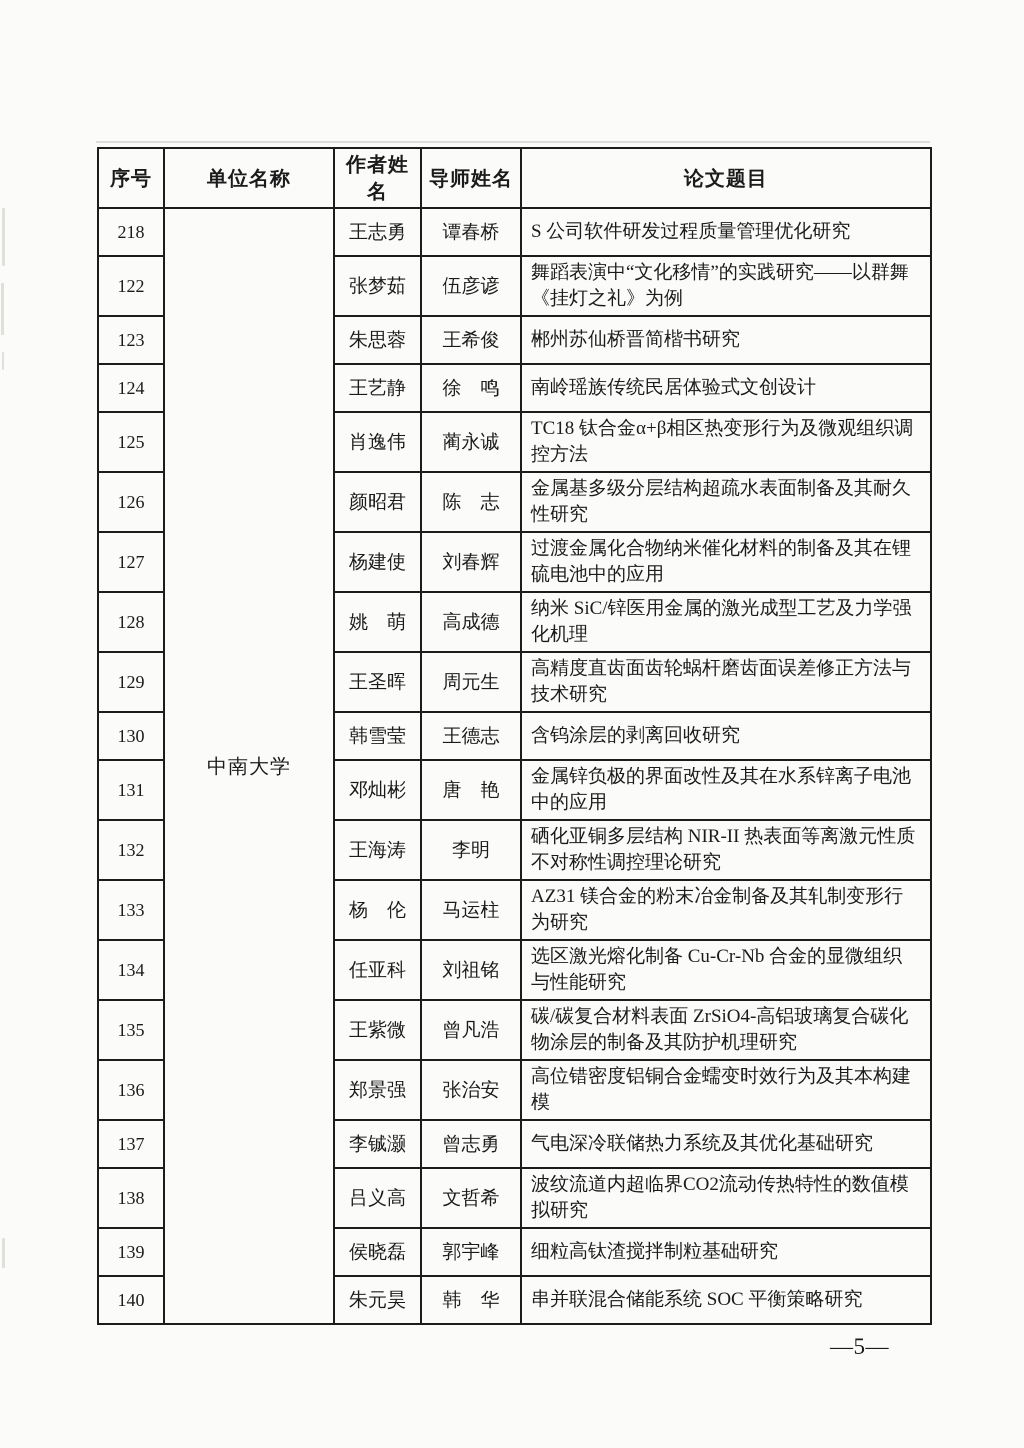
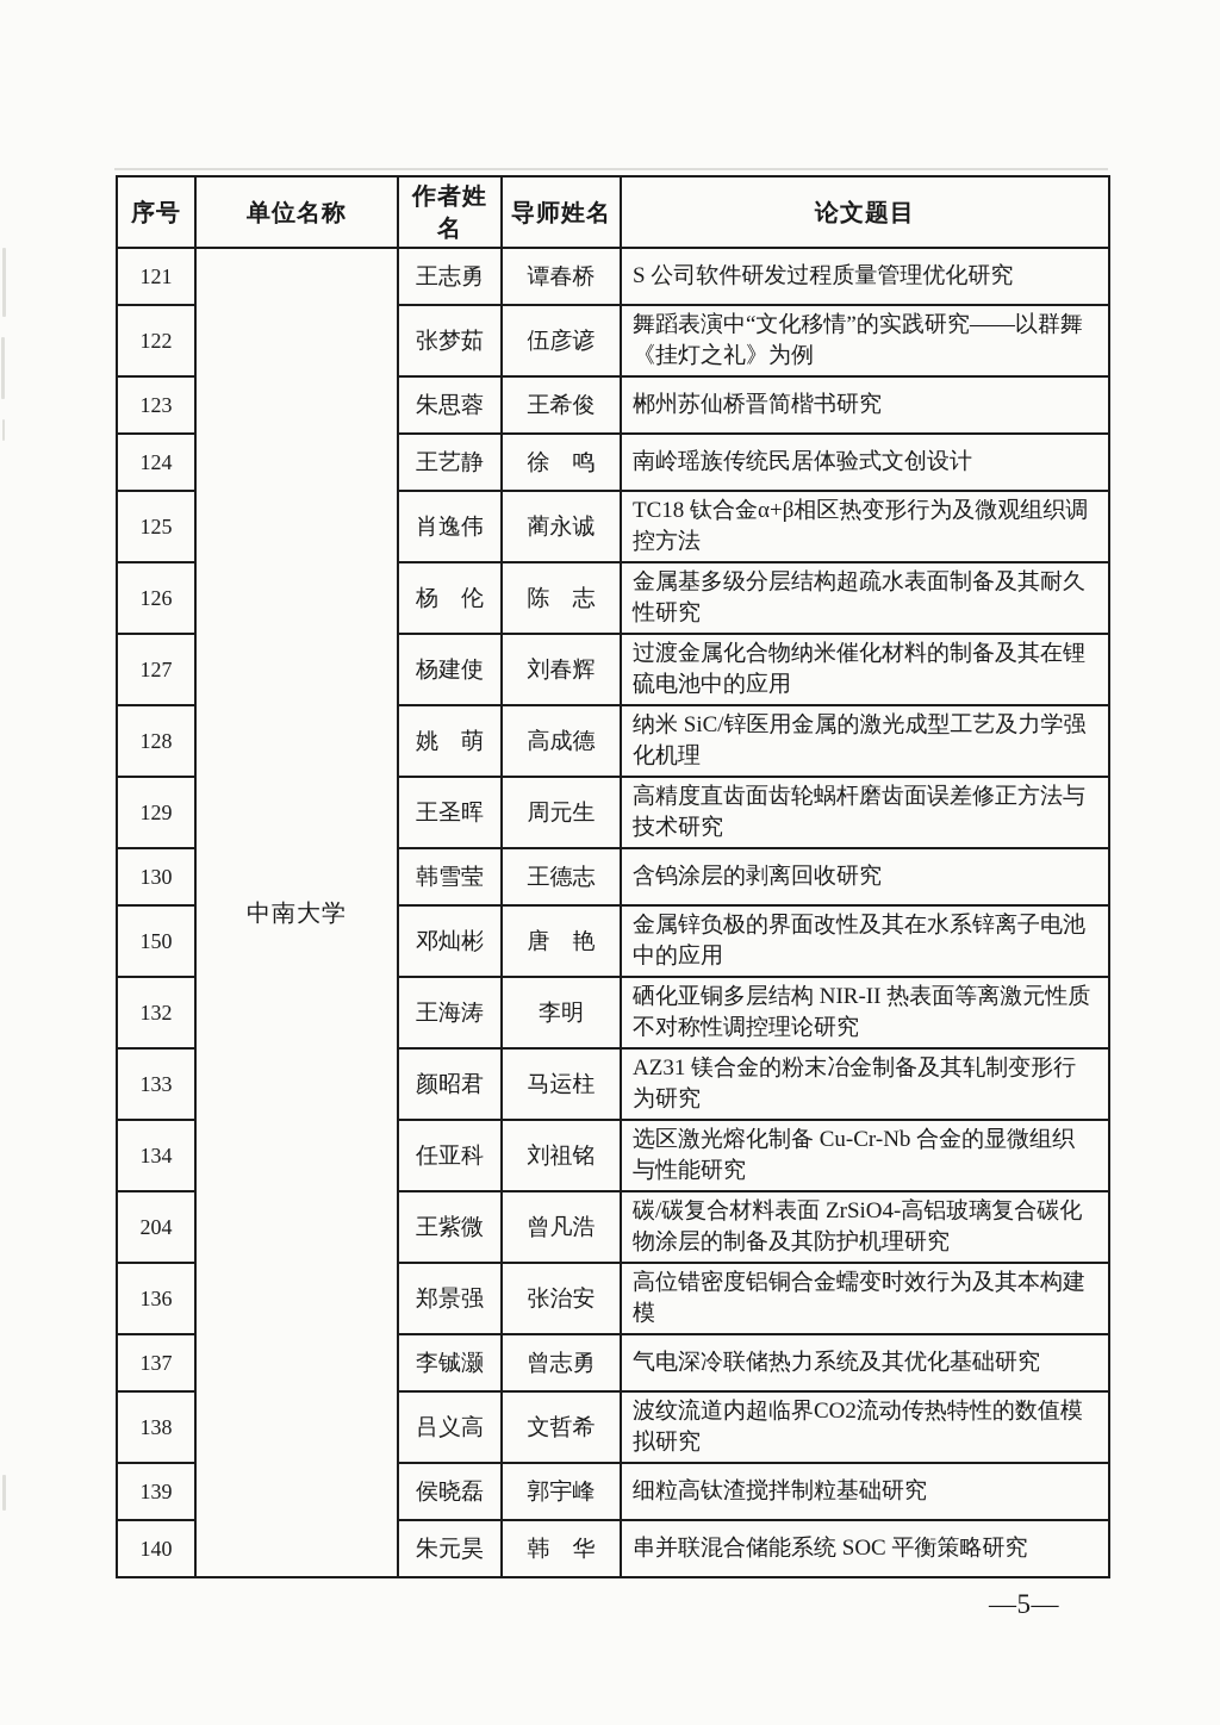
  序号	单位名称	作者姓名	导师姓名	论文题目
- 218	中南大学	王志勇	谭春桥	S 公司软件研发过程质量管理优化研究
+ 121	中南大学	王志勇	谭春桥	S 公司软件研发过程质量管理优化研究
  122	张梦茹	伍彦谚	舞蹈表演中“文化移情”的实践研究——以群舞《挂灯之礼》为例
  123	朱思蓉	王希俊	郴州苏仙桥晋简楷书研究
  124	王艺静	徐 鸣	南岭瑶族传统民居体验式文创设计
  125	肖逸伟	蔺永诚	TC18 钛合金α+β相区热变形行为及微观组织调控方法
- 126	颜昭君	陈 志	金属基多级分层结构超疏水表面制备及其耐久性研究
+ 126	杨 伦	陈 志	金属基多级分层结构超疏水表面制备及其耐久性研究
  127	杨建使	刘春辉	过渡金属化合物纳米催化材料的制备及其在锂硫电池中的应用
  128	姚 萌	高成德	纳米 SiC/锌医用金属的激光成型工艺及力学强化机理
  129	王圣晖	周元生	高精度直齿面齿轮蜗杆磨齿面误差修正方法与技术研究
  130	韩雪莹	王德志	含钨涂层的剥离回收研究
- 131	邓灿彬	唐 艳	金属锌负极的界面改性及其在水系锌离子电池中的应用
+ 150	邓灿彬	唐 艳	金属锌负极的界面改性及其在水系锌离子电池中的应用
  132	王海涛	李明	硒化亚铜多层结构 NIR-II 热表面等离激元性质不对称性调控理论研究
- 133	杨 伦	马运柱	AZ31 镁合金的粉末冶金制备及其轧制变形行为研究
+ 133	颜昭君	马运柱	AZ31 镁合金的粉末冶金制备及其轧制变形行为研究
  134	任亚科	刘祖铭	选区激光熔化制备 Cu-Cr-Nb 合金的显微组织与性能研究
- 135	王紫微	曾凡浩	碳/碳复合材料表面 ZrSiO4-高铝玻璃复合碳化物涂层的制备及其防护机理研究
+ 204	王紫微	曾凡浩	碳/碳复合材料表面 ZrSiO4-高铝玻璃复合碳化物涂层的制备及其防护机理研究
  136	郑景强	张治安	高位错密度铝铜合金蠕变时效行为及其本构建模
  137	李铖灏	曾志勇	气电深冷联储热力系统及其优化基础研究
  138	吕义高	文哲希	波纹流道内超临界CO2流动传热特性的数值模拟研究
  139	侯晓磊	郭宇峰	细粒高钛渣搅拌制粒基础研究
  140	朱元昊	韩 华	串并联混合储能系统 SOC 平衡策略研究
  —5—
